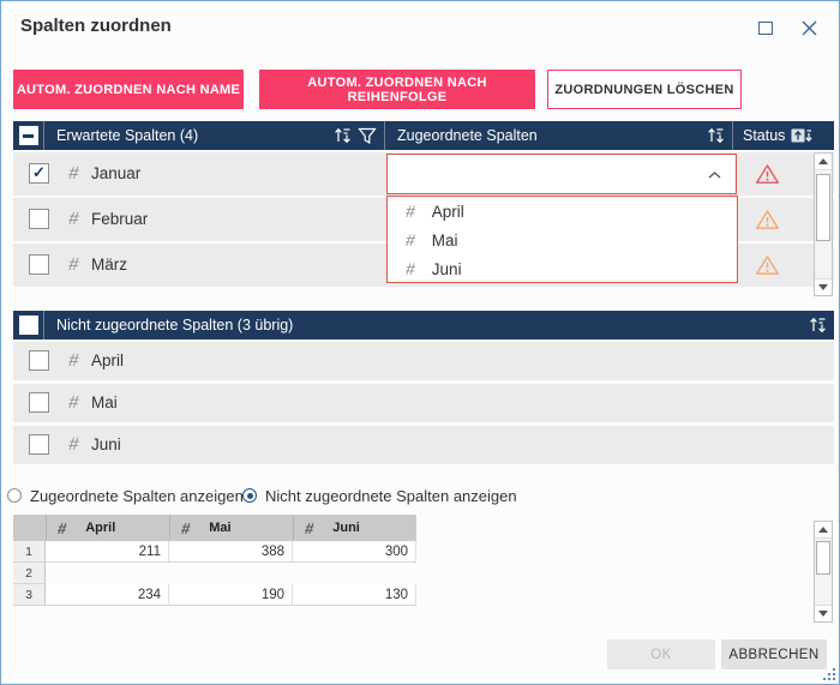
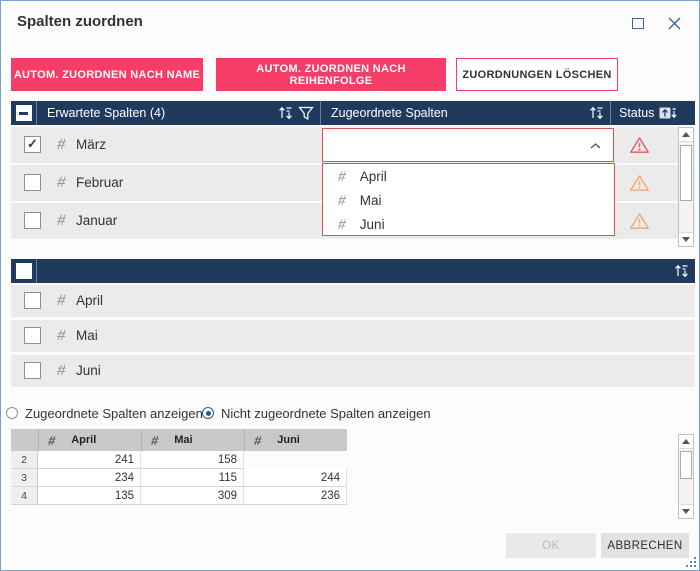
  Spalten zuordnen
  AUTOM. ZUORDNEN NACH NAME
  AUTOM. ZUORDNEN NACH REIHENFOLGE
  ZUORDNUNGEN LÖSCHEN
  Erwartete Spalten (4)
  Zugeordnete Spalten
  Status
- Januar
+ März
  Februar
- März
+ Januar
  April
  Mai
  Juni
- Nicht zugeordnete Spalten (3 übrig)
  April
  Mai
  Juni
  Zugeordnete Spalten anzeigen
  Nicht zugeordnete Spalten anzeigen
  April
  Mai
  Juni
- 1
- 211
- 388
- 300
  2
+ 241
+ 158
  3
  234
- 190
+ 115
- 130
+ 244
+ 4
+ 135
+ 309
+ 236
  OK
  ABBRECHEN
